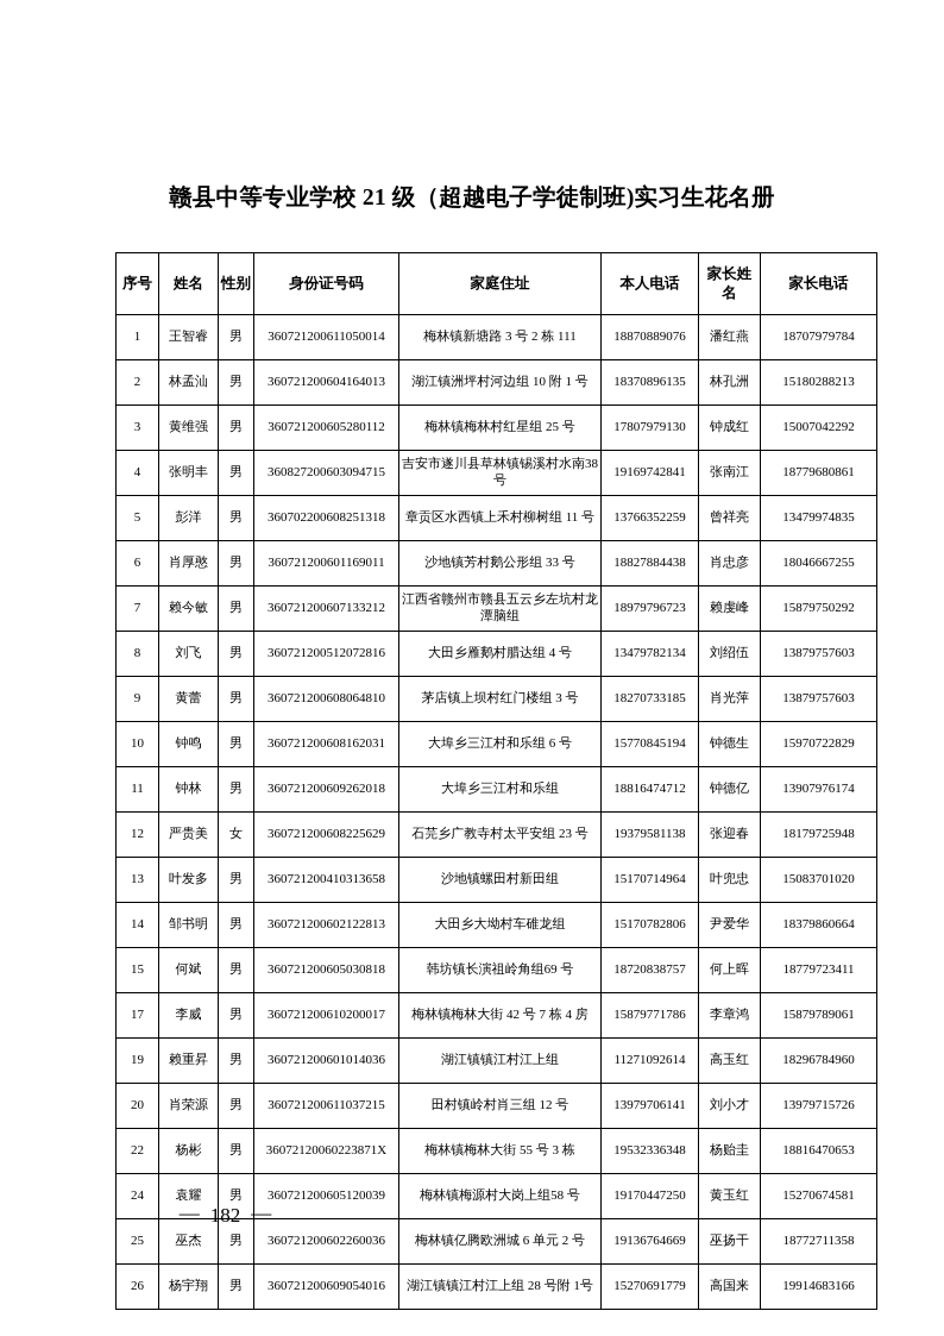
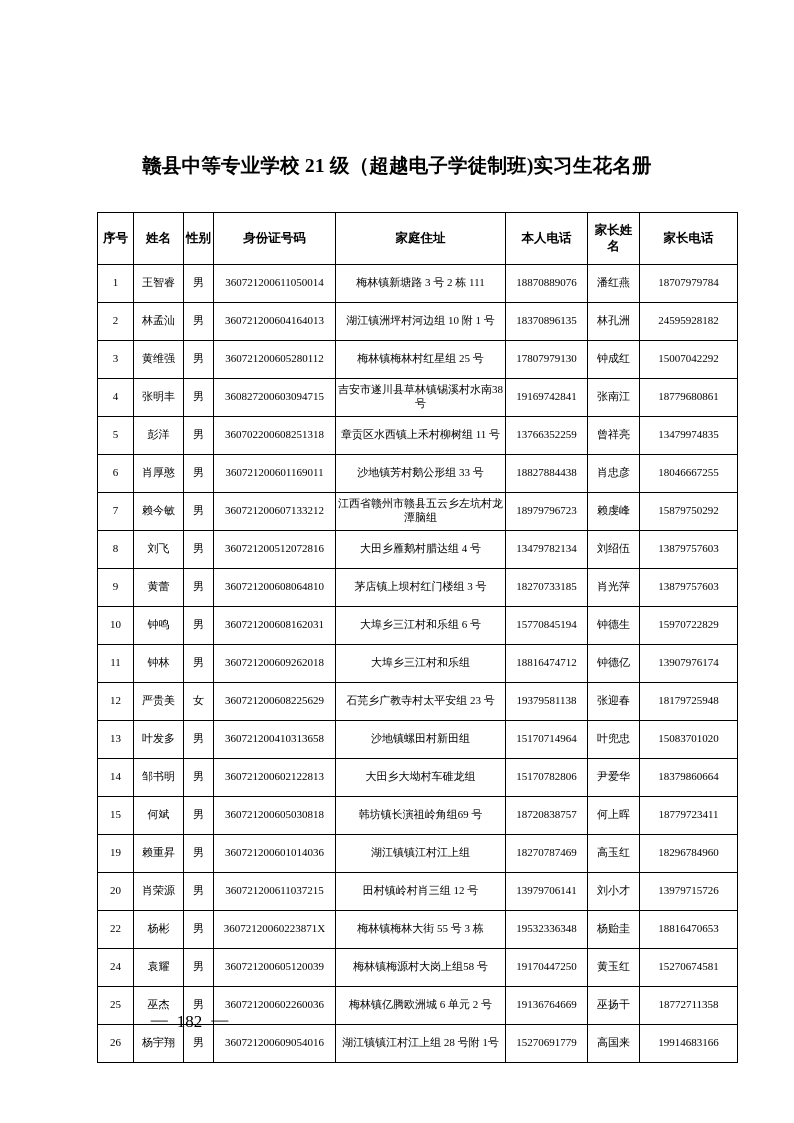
  赣县中等专业学校 21 级（超越电子学徒制班)实习生花名册
  序号	姓名	性别	身份证号码	家庭住址	本人电话	家长姓名	家长电话
  1	王智睿	男	360721200611050014	梅林镇新塘路 3 号 2 栋 111	18870889076	潘红燕	18707979784
- 2	林孟汕	男	360721200604164013	湖江镇洲坪村河边组 10 附 1 号	18370896135	林孔洲	15180288213
+ 2	林孟汕	男	360721200604164013	湖江镇洲坪村河边组 10 附 1 号	18370896135	林孔洲	24595928182
  3	黄维强	男	360721200605280112	梅林镇梅林村红星组 25 号	17807979130	钟成红	15007042292
  4	张明丰	男	360827200603094715	吉安市遂川县草林镇锡溪村水南38 号	19169742841	张南江	18779680861
  5	彭洋	男	360702200608251318	章贡区水西镇上禾村柳树组 11 号	13766352259	曾祥亮	13479974835
  6	肖厚憨	男	360721200601169011	沙地镇芳村鹅公形组 33 号	18827884438	肖忠彦	18046667255
  7	赖今敏	男	360721200607133212	江西省赣州市赣县五云乡左坑村龙潭脑组	18979796723	赖虔峰	15879750292
  8	刘飞	男	360721200512072816	大田乡雁鹅村腊达组 4 号	13479782134	刘绍伍	13879757603
  9	黄蕾	男	360721200608064810	茅店镇上坝村红门楼组 3 号	18270733185	肖光萍	13879757603
  10	钟鸣	男	360721200608162031	大埠乡三江村和乐组 6 号	15770845194	钟德生	15970722829
  11	钟林	男	360721200609262018	大埠乡三江村和乐组	18816474712	钟德亿	13907976174
  12	严贵美	女	360721200608225629	石芫乡广教寺村太平安组 23 号	19379581138	张迎春	18179725948
  13	叶发多	男	360721200410313658	沙地镇螺田村新田组	15170714964	叶兜忠	15083701020
  14	邹书明	男	360721200602122813	大田乡大坳村车碓龙组	15170782806	尹爱华	18379860664
  15	何斌	男	360721200605030818	韩坊镇长演祖岭角组69 号	18720838757	何上晖	18779723411
- 17	李威	男	360721200610200017	梅林镇梅林大街 42 号 7 栋 4 房	15879771786	李章鸿	15879789061
- 19	赖重昇	男	360721200601014036	湖江镇镇江村江上组	11271092614	高玉红	18296784960
+ 19	赖重昇	男	360721200601014036	湖江镇镇江村江上组	18270787469	高玉红	18296784960
  20	肖荣源	男	360721200611037215	田村镇岭村肖三组 12 号	13979706141	刘小才	13979715726
  22	杨彬	男	36072120060223871X	梅林镇梅林大街 55 号 3 栋	19532336348	杨贻圭	18816470653
  24	袁耀	男	360721200605120039	梅林镇梅源村大岗上组58 号	19170447250	黄玉红	15270674581
  25	巫杰	男	360721200602260036	梅林镇亿腾欧洲城 6 单元 2 号	19136764669	巫扬干	18772711358
  26	杨宇翔	男	360721200609054016	湖江镇镇江村江上组 28 号附 1号	15270691779	高国来	19914683166
  — 182 —
